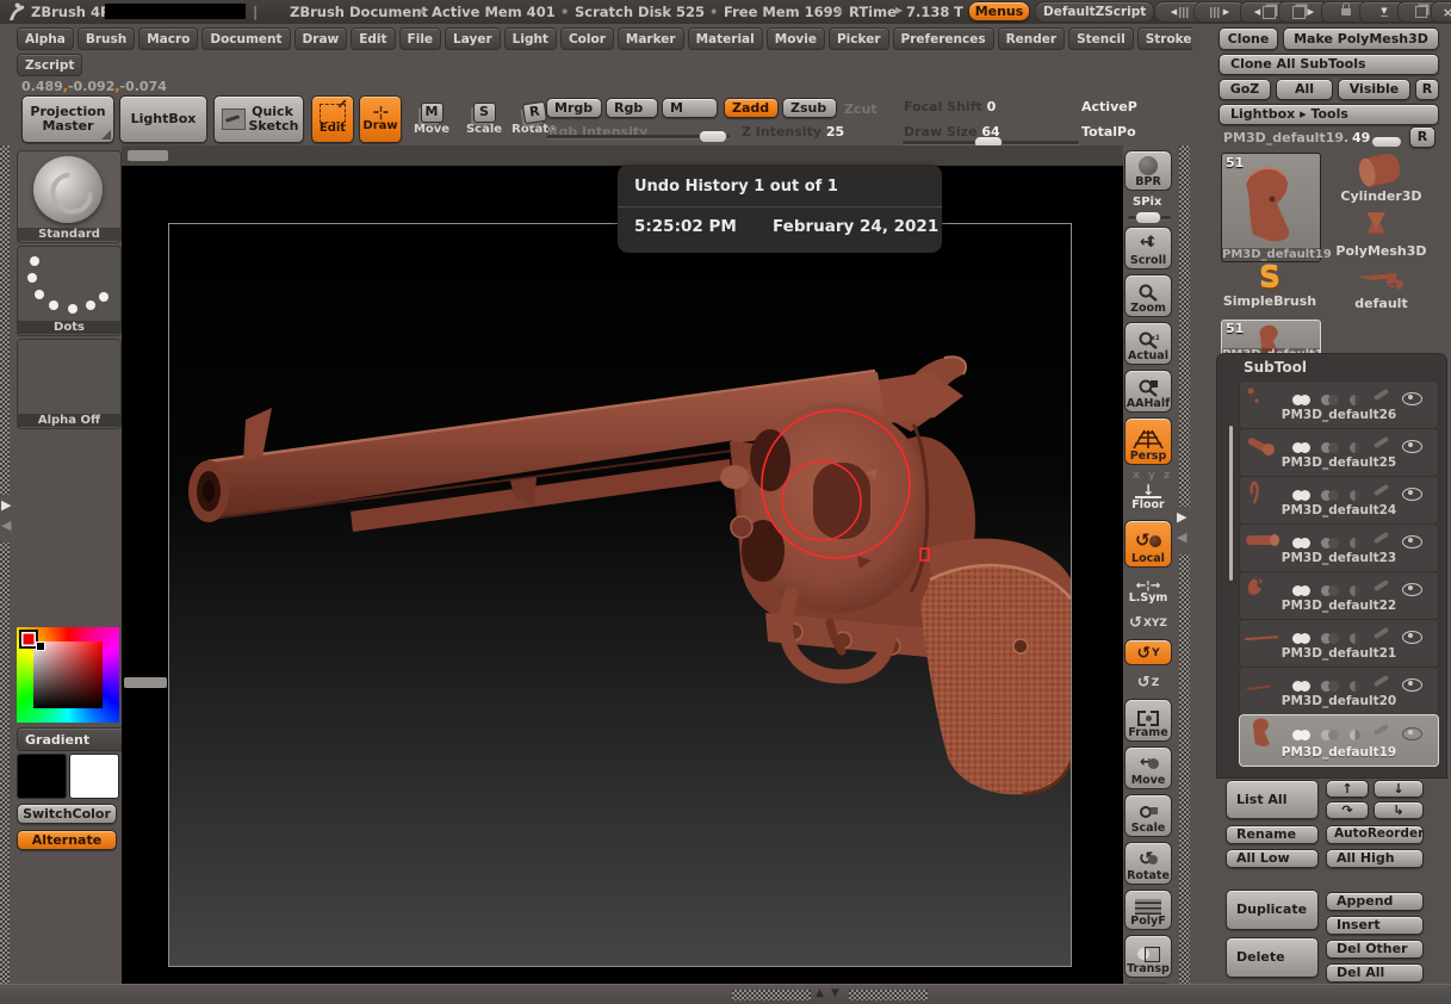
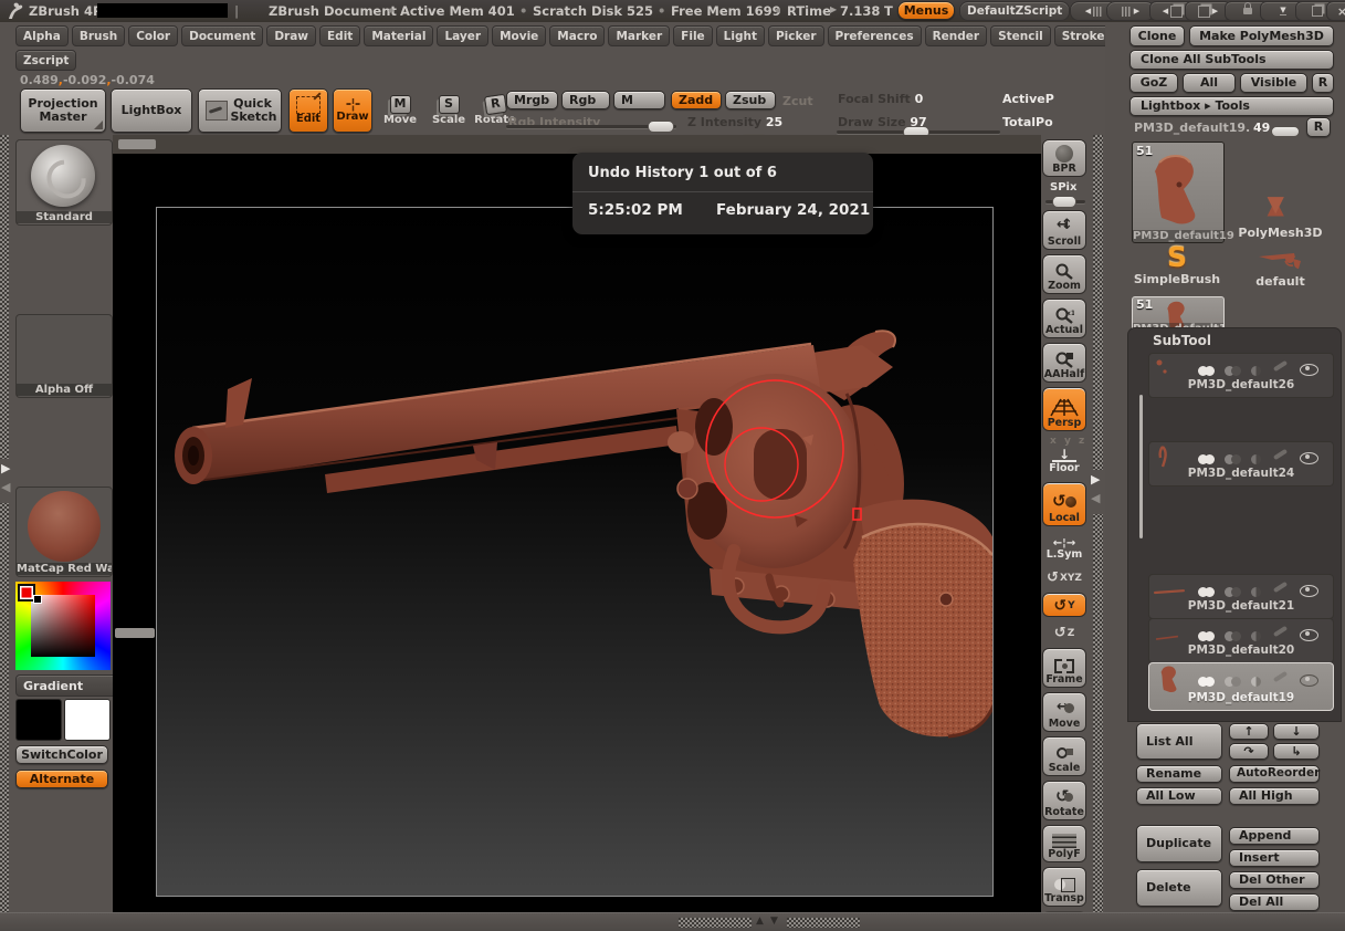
  ZBrush 4
  |
  ZBrush Document
  •
  Active Mem 401
  •
  Scratch Disk 525
  •
  Free Mem 1699
  •
  RTime
  ▶
  7.138
  T
  Menus
  DefaultZScript
  ◀
  ▶
  ◀
  ▶
  ▼
  ×
  Alpha
  Brush
- Macro
+ Color
  Document
  Draw
  Edit
- File
+ Material
  Layer
- Light
+ Movie
- Color
+ Macro
  Marker
- Material
+ File
- Movie
+ Light
  Picker
  Preferences
  Render
  Stencil
  Stroke
  Zscript
  0.489,-0.092,-0.074
  Projection Master
  LightBox
  Quick Sketch
  Edit
  -¦-
  Draw
  M
  Move
  S
  Scale
  Rotate
  Mrgb
  Rgb
  M
  Zadd
  Zsub
  Zcut
  Rgb Intensity
  Z Intensity 25
  Focal Shift 0
- Draw Size 64
+ Draw Size 97
  ActiveP
  TotalPo
  ▶
  ◀
  Standard
- Dots
  Alpha Off
+ MatCap Red Wa
  Gradient
  SwitchColor
  Alternate
- Undo History 1 out of 1
+ Undo History 1 out of 6
  5:25:02 PM
  February 24, 2021
  BPR
  SPix
  ↔
  ↕
  Scroll
  Zoom
  Actual
  AAHalf
  Persp
  x y z
  ↓
  Floor
  ↺
  Local
  ←¦→
  L.Sym
  ↺
  XYZ
  ↺
  Y
  ↺
  Z
  Frame
  ↔
  Move
  Scale
  ↺
  Rotate
  PolyF
  Transp
  ▶
  ◀
  Clone
  Make PolyMesh3D
  Clone All SubTools
  GoZ
  All
  Visible
  R
  Lightbox ▸ Tools
  PM3D_default19.
  49
  R
  51
  PM3D_default1
- Cylinder3D
  ▲
  ▼
  PolyMesh3D
  S
  SimpleBrush
  default
  51
  SubTool
  PM3D_default26
- PM3D_default25
  PM3D_default24
- PM3D_default23
- PM3D_default22
  PM3D_default21
  PM3D_default20
  PM3D_default19
  List All
  ↑
  ↓
  ↷
  ↳
  Rename
  AutoReorder
  All Low
  All High
  Duplicate
  Append
  Insert
  Delete
  Del Other
  Del All
  ▲
  ▼
